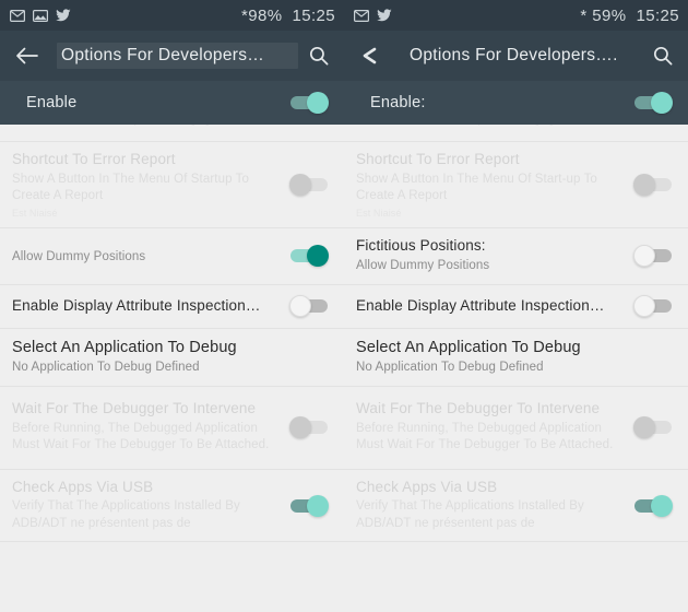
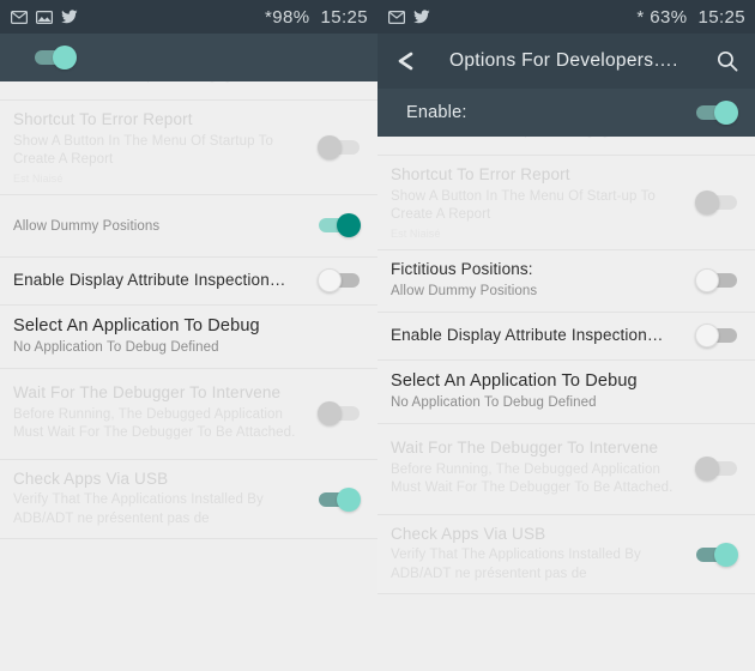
  *98%
  15:25
- Options For Developers…
- Enable
  Shortcut To Error Report
  Allow Dummy Positions
  Enable Display Attribute Inspection…
  Select An Application To Debug
  No Application To Debug Defined
  Wait For The Debugger To Intervene
  Check Apps Via USB
- * 59%
+ * 63%
  15:25
  Options For Developers….
  Enable:
  Shortcut To Error Report
  Fictitious Positions:
  Allow Dummy Positions
  Enable Display Attribute Inspection…
  Select An Application To Debug
  No Application To Debug Defined
  Wait For The Debugger To Intervene
  Check Apps Via USB
